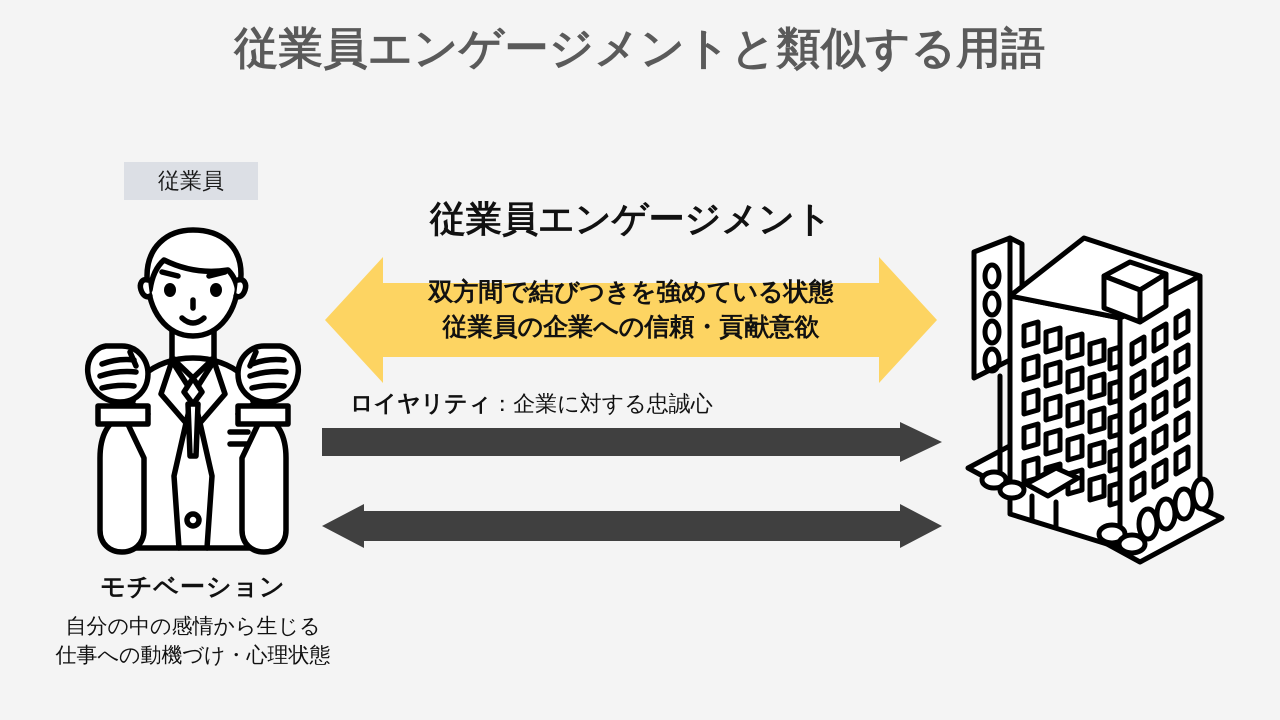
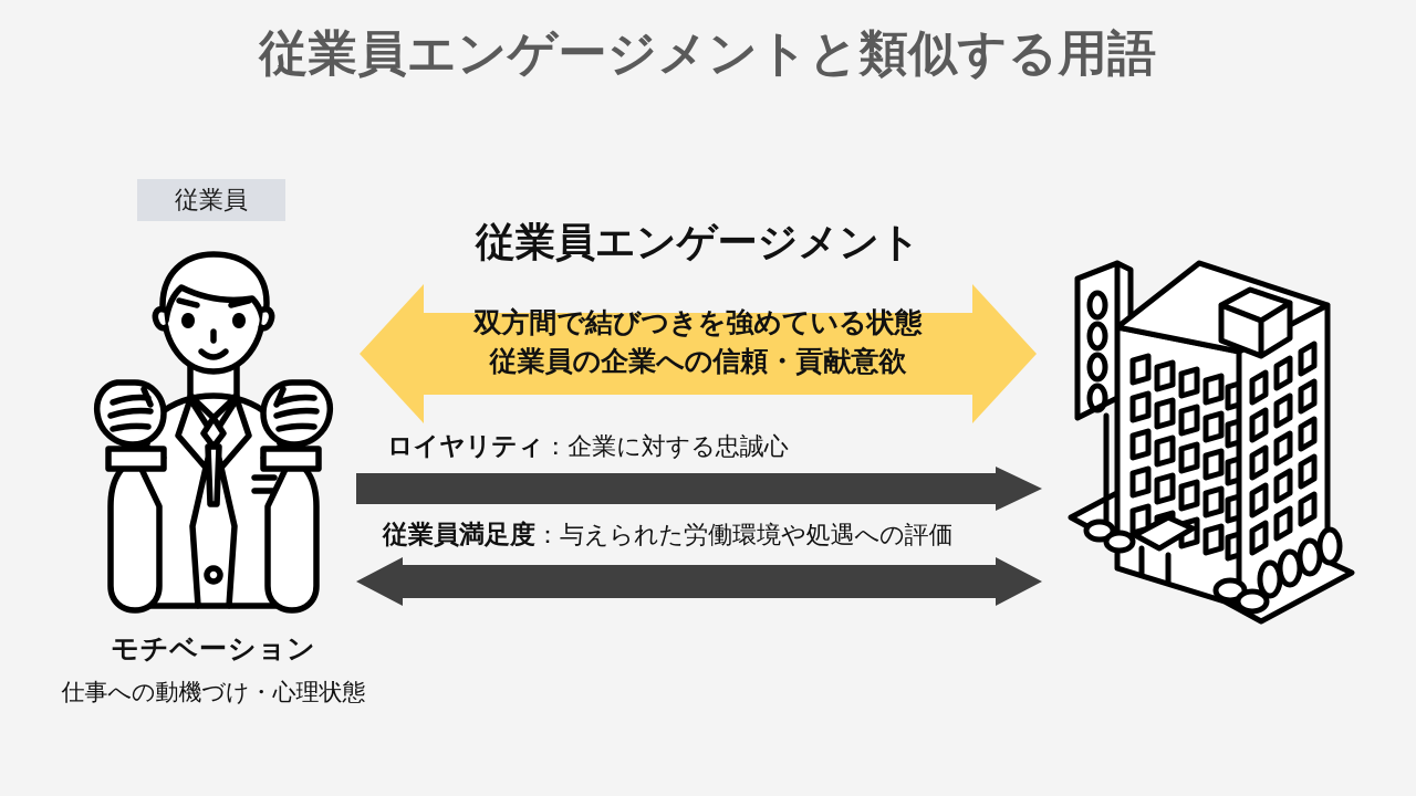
  従業員エンゲージメントと類似する用語
  従業員
  従業員エンゲージメント
  双方間で結びつきを強めている状態
  従業員の企業への信頼・貢献意欲
  ロイヤリティ：企業に対する忠誠心
+ 従業員満足度：与えられた労働環境や処遇への評価
  モチベーション
- 自分の中の感情から生じる
  仕事への動機づけ・心理状態
